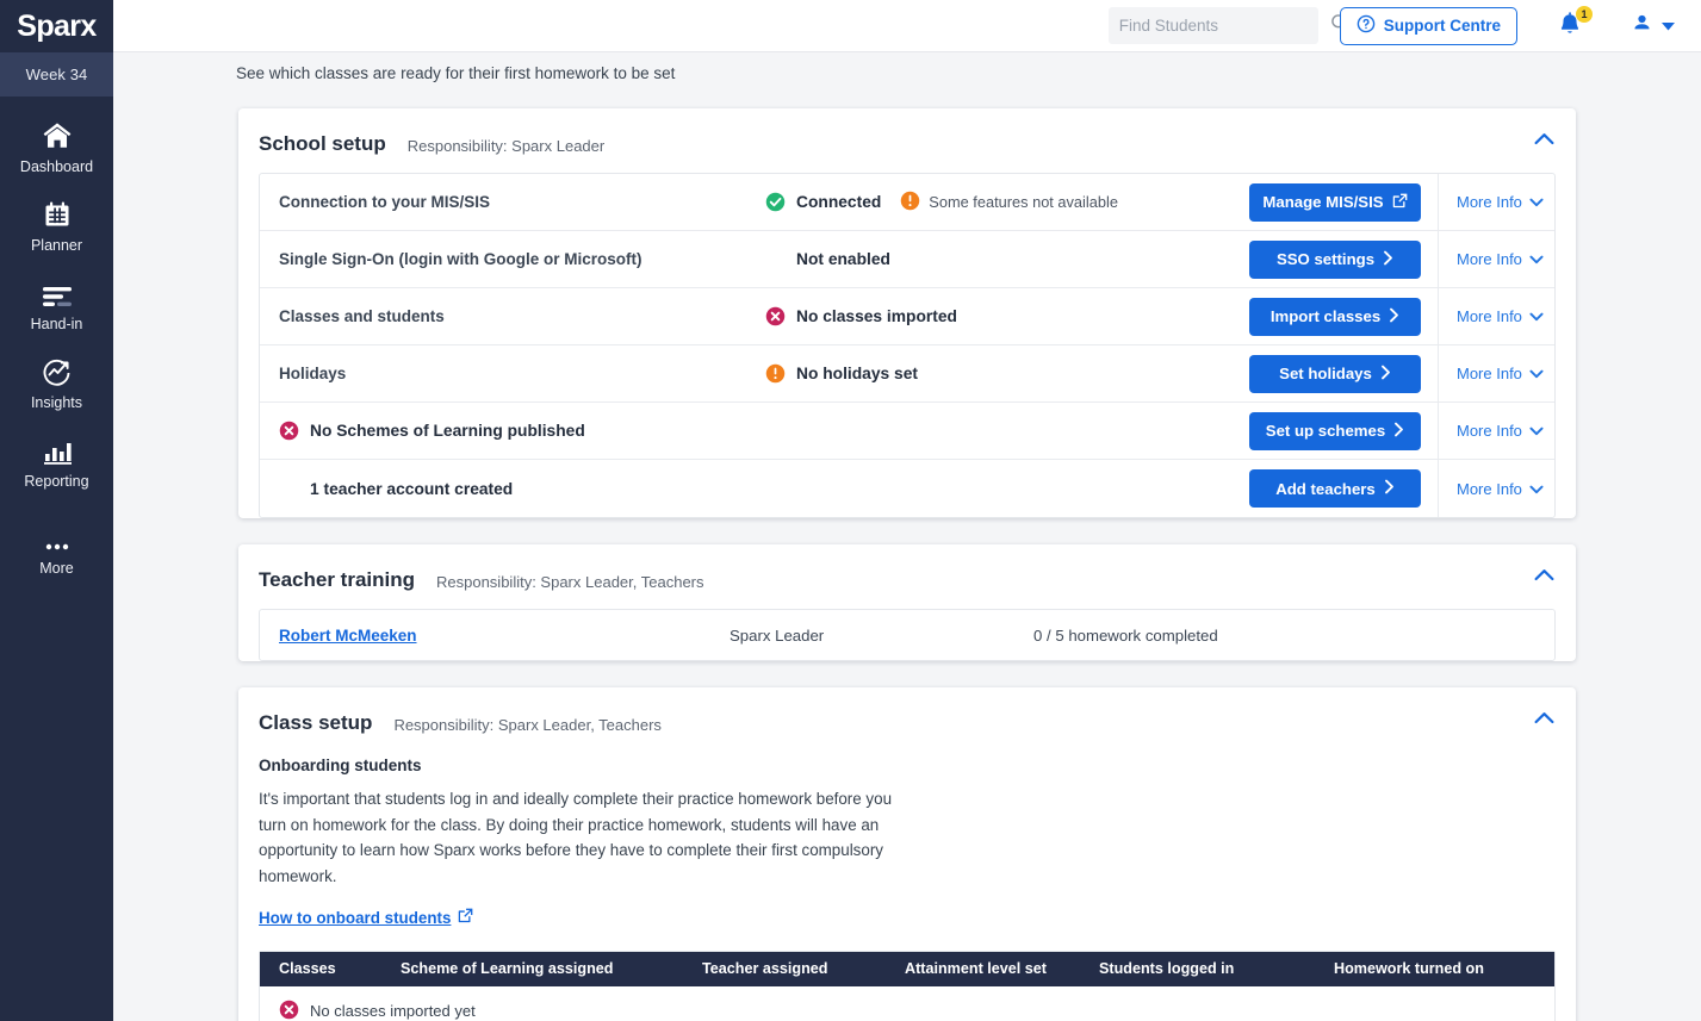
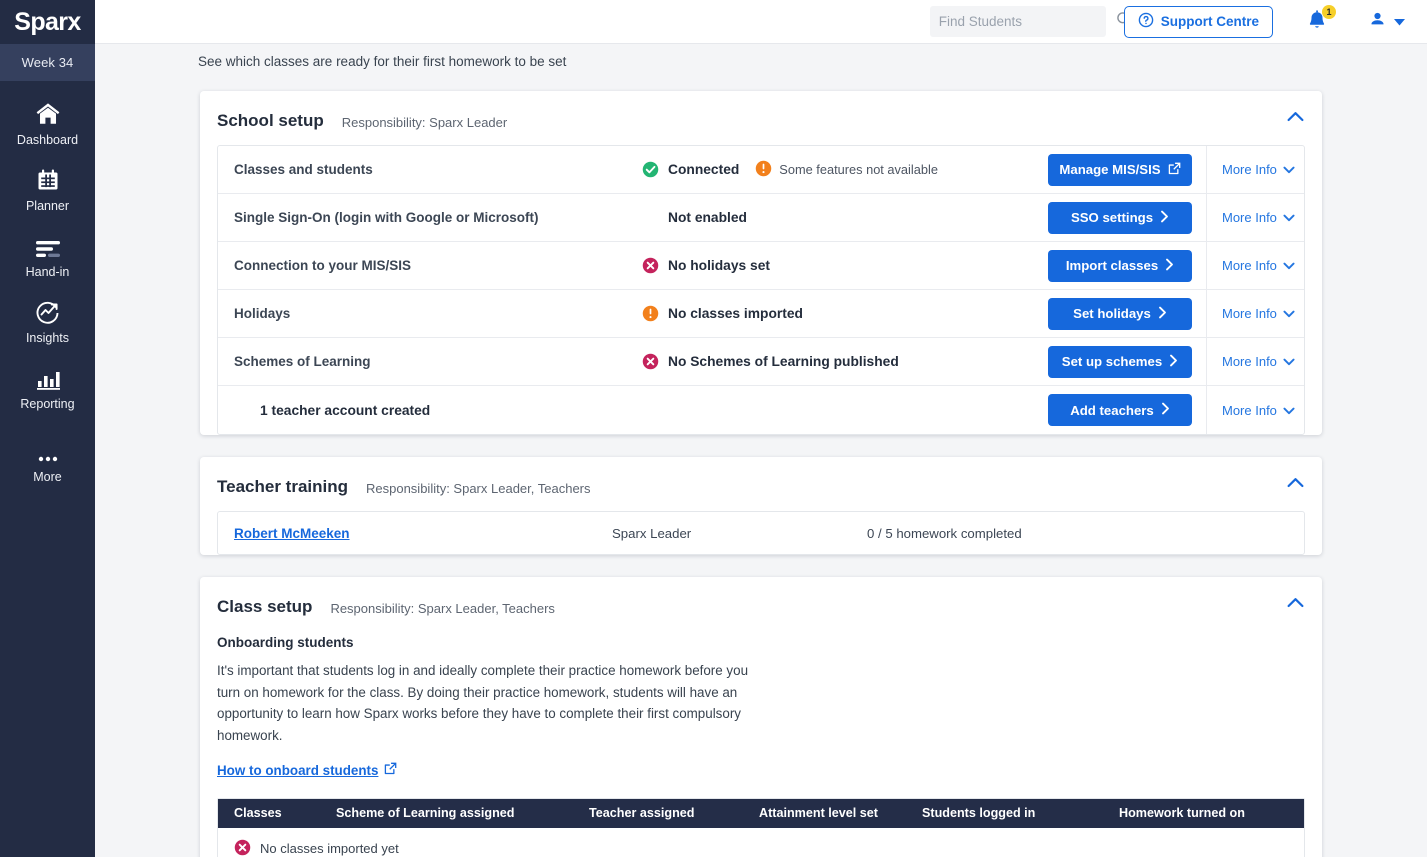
  Sparx
  Week 34
  Dashboard
  Planner
  Hand-in
  Insights
  Reporting
  More
  Find Students
  Support Centre
  1
  See which classes are ready for their first homework to be set
  School setup
  Responsibility: Sparx Leader
- Connection to your MIS/SIS
+ Classes and students
  Connected
  Some features not available
  Manage MIS/SIS
  More Info
  Single Sign-On (login with Google or Microsoft)
  Not enabled
  SSO settings
  More Info
- Classes and students
+ Connection to your MIS/SIS
- No classes imported
+ No holidays set
  Import classes
  More Info
  Holidays
- No holidays set
+ No classes imported
  Set holidays
  More Info
+ Schemes of Learning
  No Schemes of Learning published
  Set up schemes
  More Info
  1 teacher account created
  Add teachers
  More Info
  Teacher training
  Responsibility: Sparx Leader, Teachers
  Robert McMeeken
  Sparx Leader
  0 / 5 homework completed
  Class setup
  Responsibility: Sparx Leader, Teachers
  Onboarding students
  It's important that students log in and ideally complete their practice homework before you turn on homework for the class. By doing their practice homework, students will have an opportunity to learn how Sparx works before they have to complete their first compulsory homework.
  How to onboard students
  Classes
  Scheme of Learning assigned
  Teacher assigned
  Attainment level set
  Students logged in
  Homework turned on
  No classes imported yet
